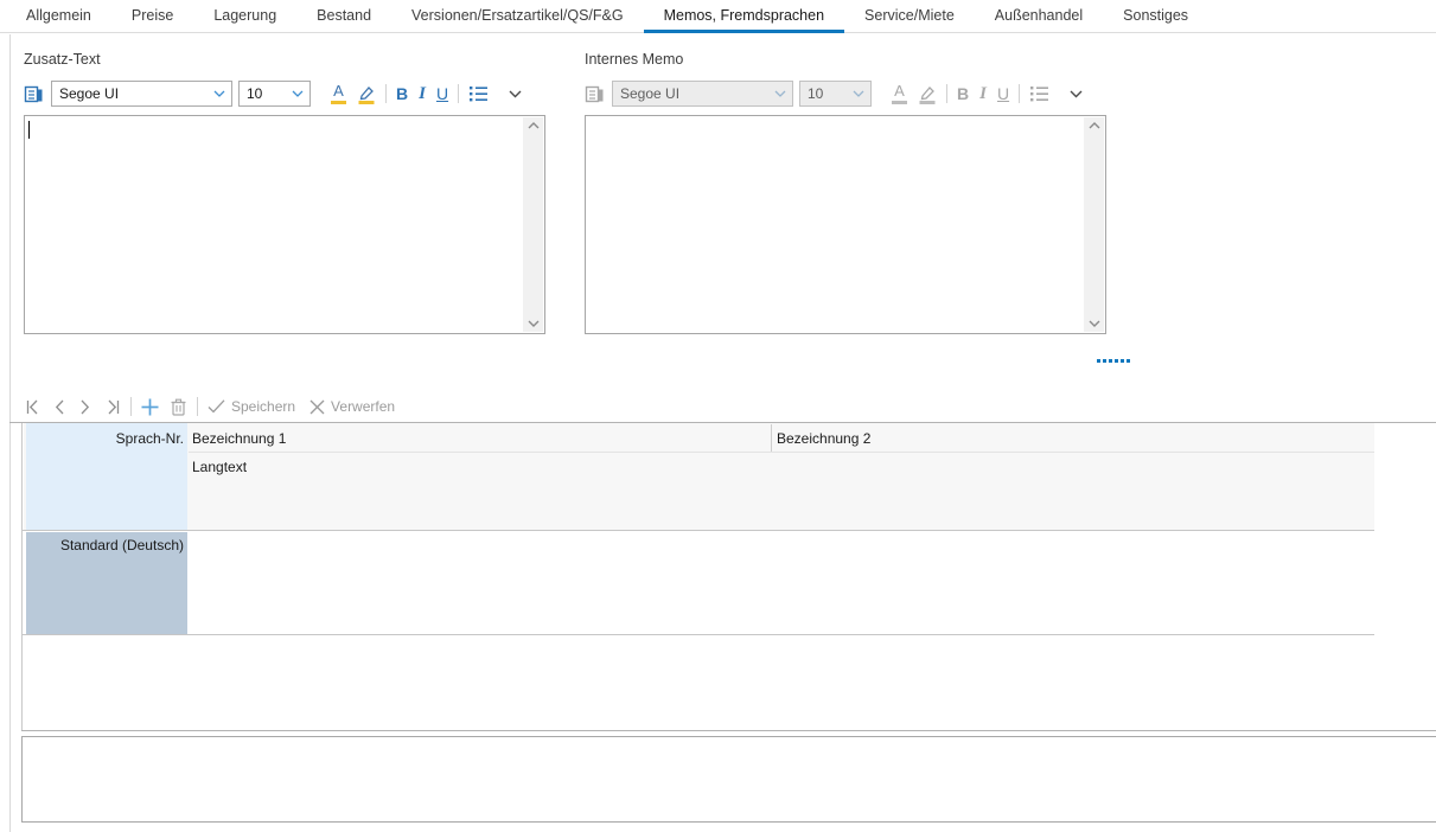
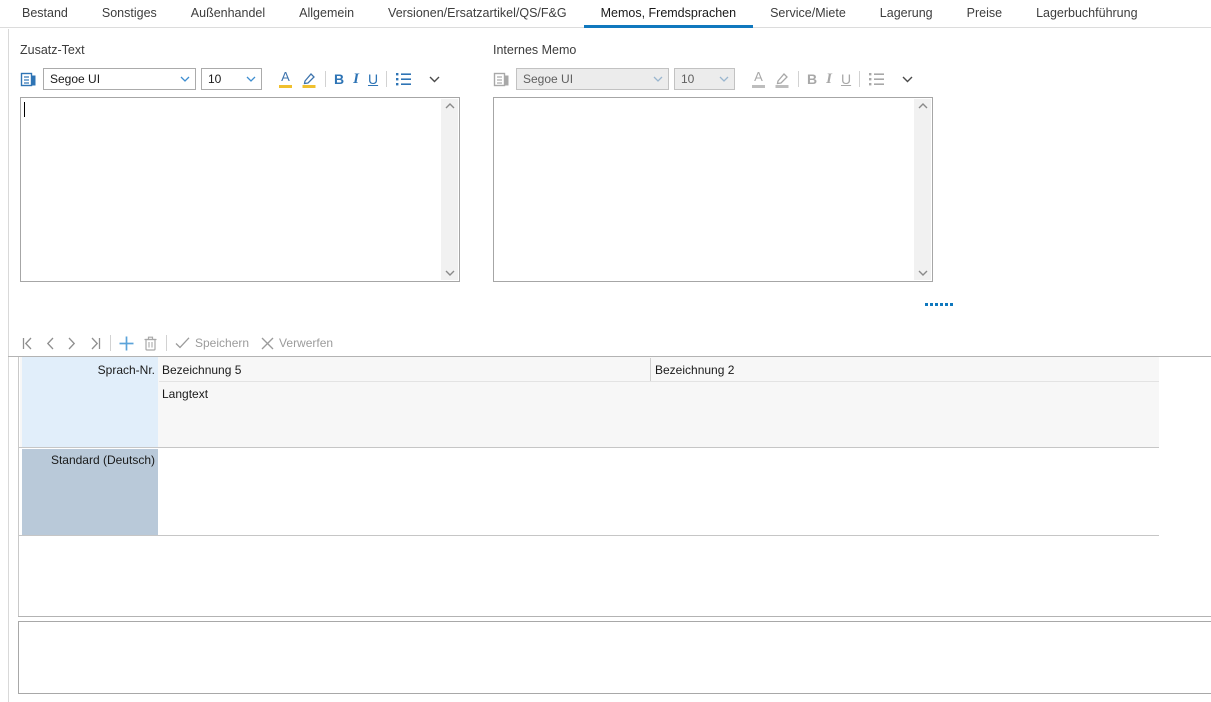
- Allgemein
+ Bestand
- Preise
+ Sonstiges
- Lagerung
+ Außenhandel
- Bestand
+ Allgemein
  Versionen/Ersatzartikel/QS/F&G
  Memos, Fremdsprachen
  Service/Miete
- Außenhandel
+ Lagerung
- Sonstiges
+ Preise
+ Lagerbuchführung
  Zusatz-Text
  Segoe UI
  10
  A
  B
  I
  U
  Internes Memo
  Segoe UI
  10
  A
  B
  I
  U
  Speichern
  Verwerfen
  Sprach-Nr.
- Bezeichnung 1
+ Bezeichnung 5
  Bezeichnung 2
  Langtext
  Standard (Deutsch)
